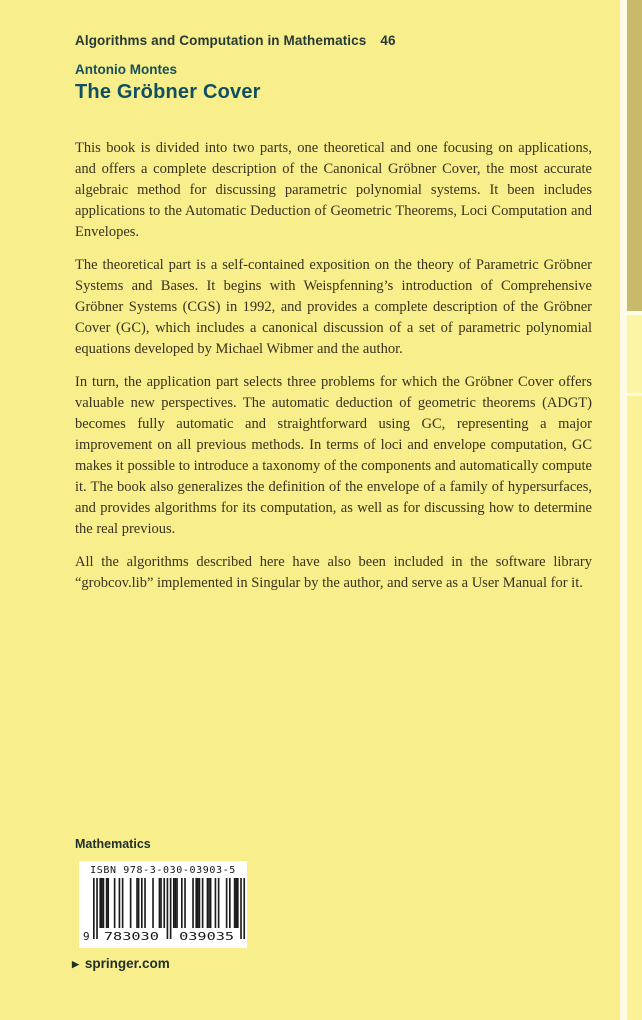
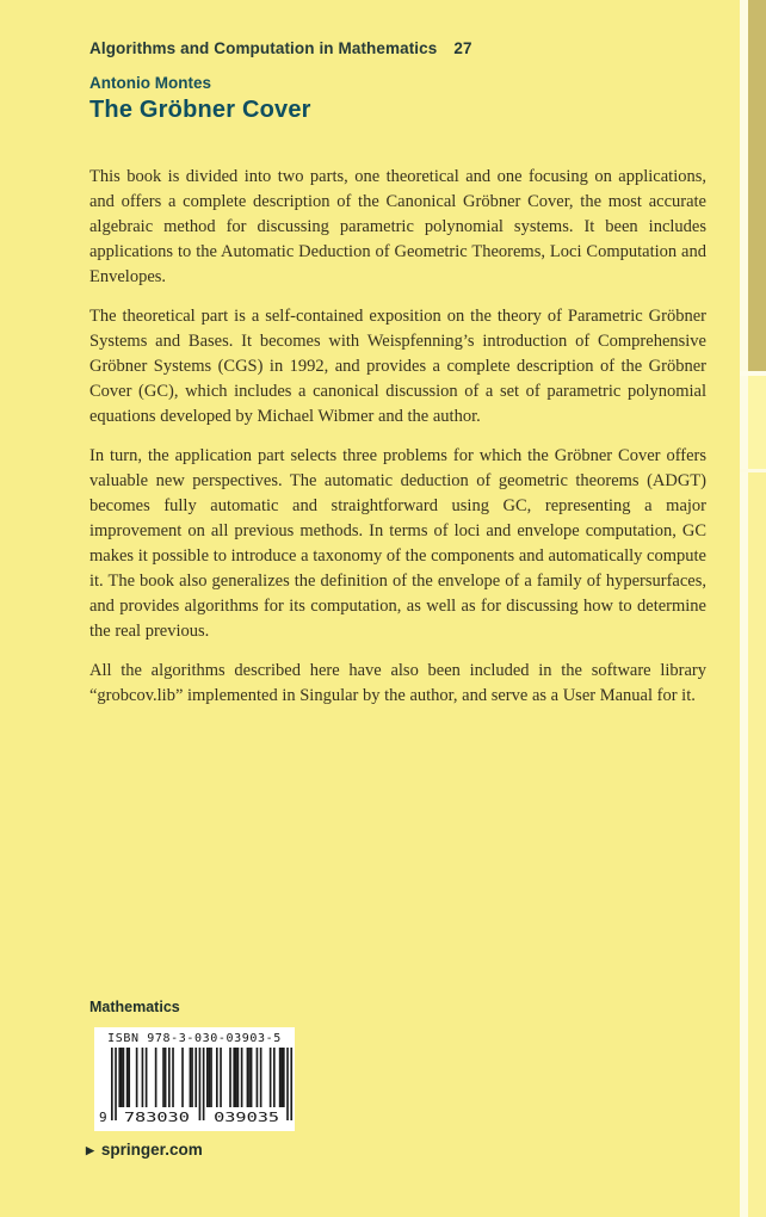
- Algorithms and Computation in Mathematics 46
+ Algorithms and Computation in Mathematics 27
  Antonio Montes
  The Gröbner Cover
  This book is divided into two parts, one theoretical and one focusing on applications, and offers a complete description of the Canonical Gröbner Cover, the most accurate algebraic method for discussing parametric polynomial systems. It been includes applications to the Automatic Deduction of Geometric Theorems, Loci Computation and Envelopes.
- The theoretical part is a self-contained exposition on the theory of Parametric Gröbner Systems and Bases. It begins with Weispfenning’s introduction of Comprehensive Gröbner Systems (CGS) in 1992, and provides a complete description of the Gröbner Cover (GC), which includes a canonical discussion of a set of parametric polynomial equations developed by Michael Wibmer and the author.
+ The theoretical part is a self-contained exposition on the theory of Parametric Gröbner Systems and Bases. It becomes with Weispfenning’s introduction of Comprehensive Gröbner Systems (CGS) in 1992, and provides a complete description of the Gröbner Cover (GC), which includes a canonical discussion of a set of parametric polynomial equations developed by Michael Wibmer and the author.
  In turn, the application part selects three problems for which the Gröbner Cover offers valuable new perspectives. The automatic deduction of geometric theorems (ADGT) becomes fully automatic and straightforward using GC, representing a major improvement on all previous methods. In terms of loci and envelope computation, GC makes it possible to introduce a taxonomy of the components and automatically compute it. The book also generalizes the definition of the envelope of a family of hypersurfaces, and provides algorithms for its computation, as well as for discussing how to determine the real previous.
  All the algorithms described here have also been included in the software library “grobcov.lib” implemented in Singular by the author, and serve as a User Manual for it.
  Mathematics
  ISBN 978-3-030-03903-5
  9
  783030
  039035
  ▶ springer.com
